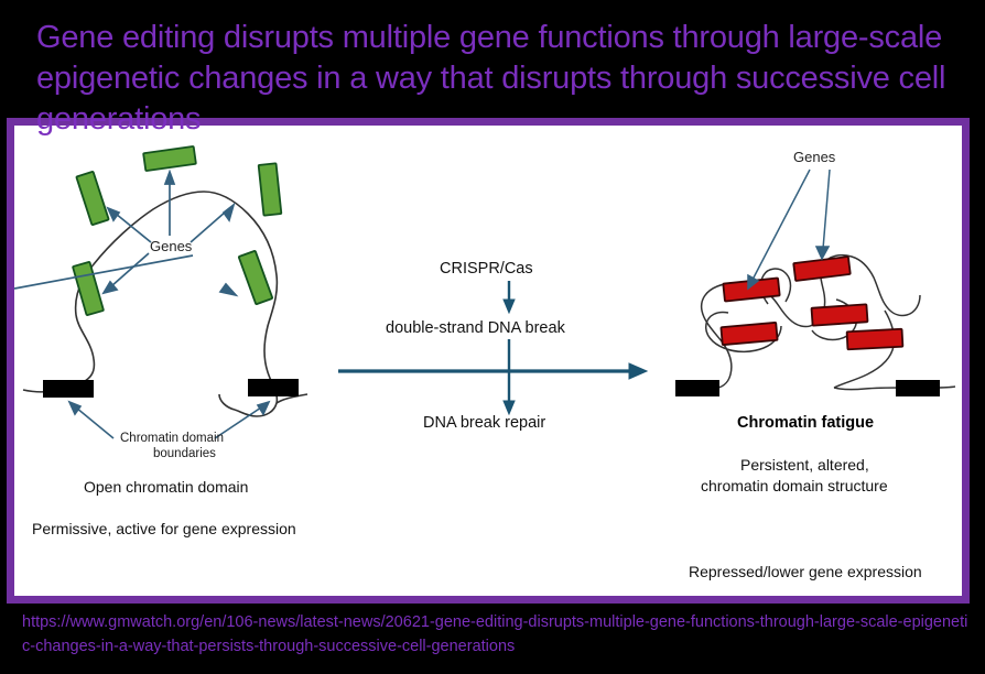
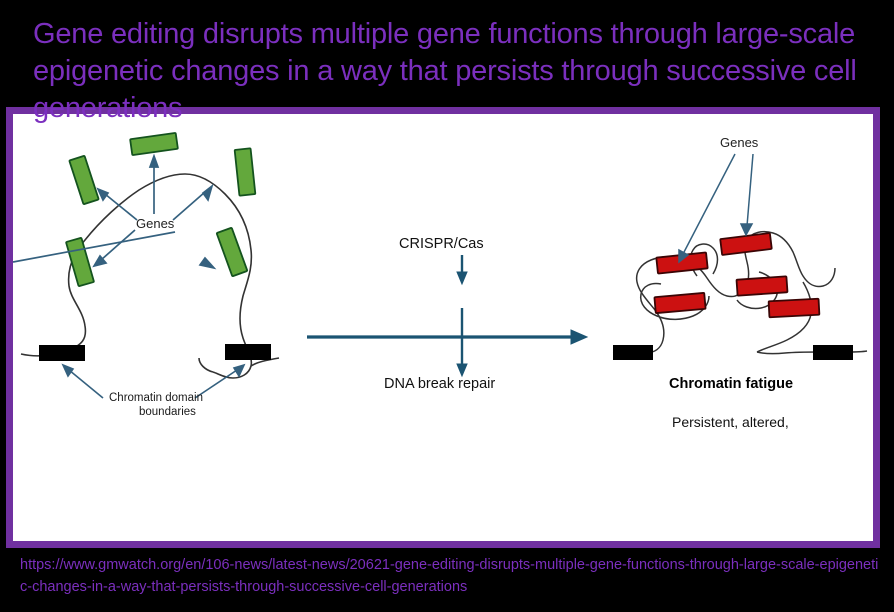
- Gene editing disrupts multiple gene functions through large-scale epigenetic changes in a way that disrupts through successive cell generations
+ Gene editing disrupts multiple gene functions through large-scale epigenetic changes in a way that persists through successive cell generations
  Genes
  Chromatin domain
  boundaries
- Open chromatin domain
- Permissive, active for gene expression
  CRISPR/Cas
- double-strand DNA break
  DNA break repair
  Genes
  Chromatin fatigue
  Persistent, altered,
- chromatin domain structure
- Repressed/lower gene expression
  https://www.gmwatch.org/en/106-news/latest-news/20621-gene-editing-disrupts-multiple-gene-functions-through-large-scale-epigenetic-changes-in-a-way-that-persists-through-successive-cell-generations
